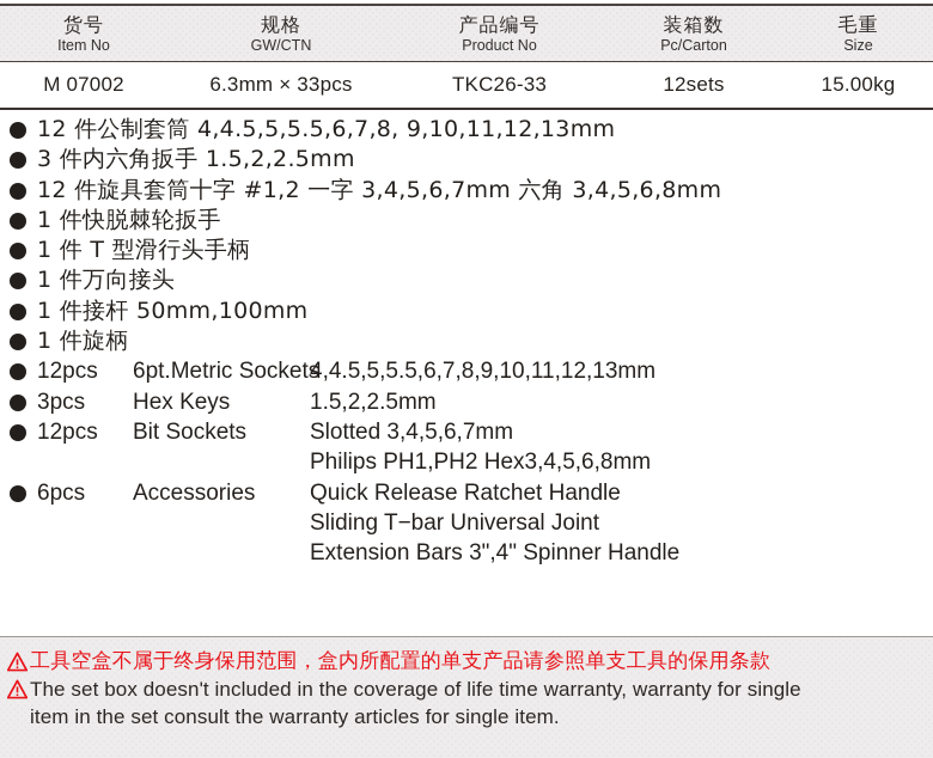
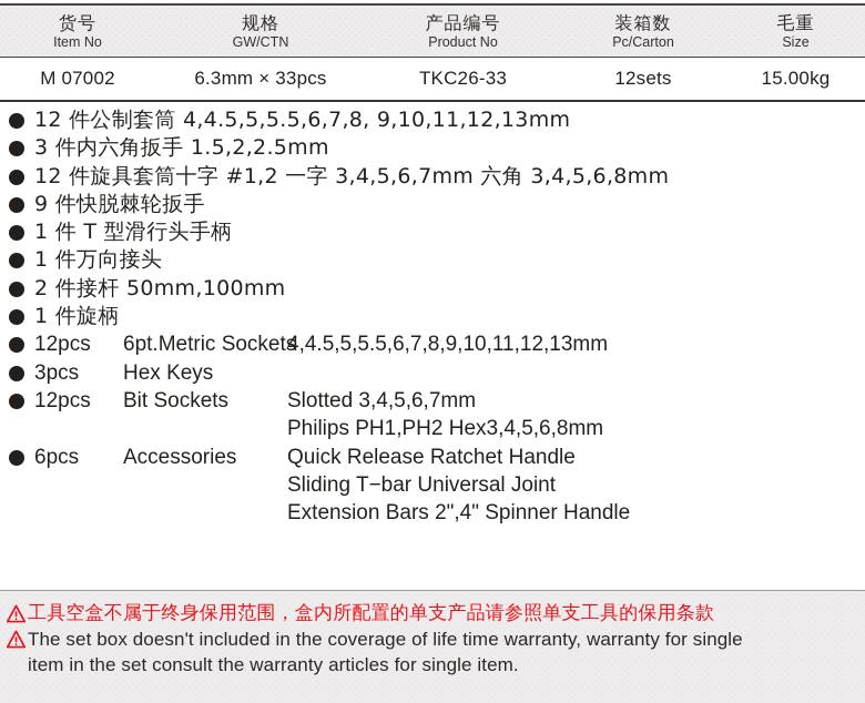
  货号
  Item No
  规格
  GW/CTN
  产品编号
  Product No
  装箱数
  Pc/Carton
  毛重
  Size
  M 07002
  6.3mm × 33pcs
  TKC26-33
  12sets
  15.00kg
  12 件公制套筒 4,4.5,5,5.5,6,7,8, 9,10,11,12,13mm
  3 件内六角扳手 1.5,2,2.5mm
  12 件旋具套筒十字 #1,2 一字 3,4,5,6,7mm 六角 3,4,5,6,8mm
- 1 件快脱棘轮扳手
+ 9 件快脱棘轮扳手
  1 件 T 型滑行头手柄
  1 件万向接头
- 1 件接杆 50mm,100mm
+ 2 件接杆 50mm,100mm
  1 件旋柄
  12pcs
  6pt.Metric Socket
  4,4.5,5,5.5,6,7,8,9,10,11,12,13mm
  3pcs
  Hex Keys
- 1.5,2,2.5mm
  12pcs
  Bit Sockets
  Slotted 3,4,5,6,7mm
  Philips PH1,PH2 Hex3,4,5,6,8mm
  6pcs
  Accessories
  Quick Release Ratchet Handle
  Sliding T−bar Universal Joint
- Extension Bars 3",4" Spinner Handle
+ Extension Bars 2",4" Spinner Handle
  工具空盒不属于终身保用范围，盒内所配置的单支产品请参照单支工具的保用条款
  The set box doesn't included in the coverage of life time warranty, warranty for single
  item in the set consult the warranty articles for single item.
